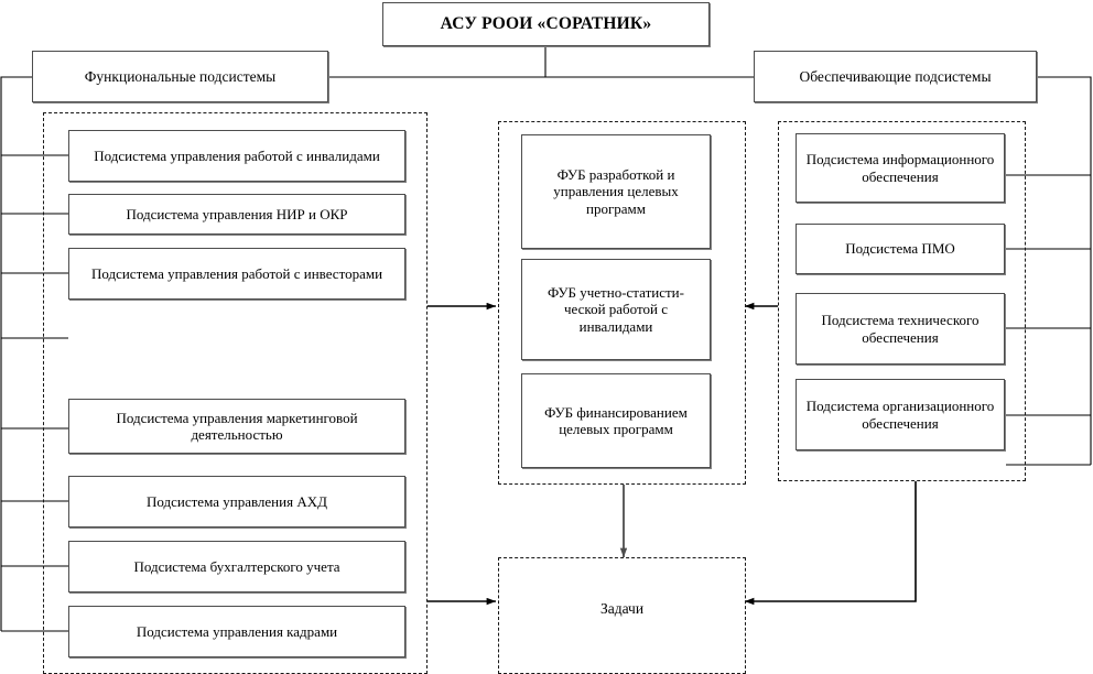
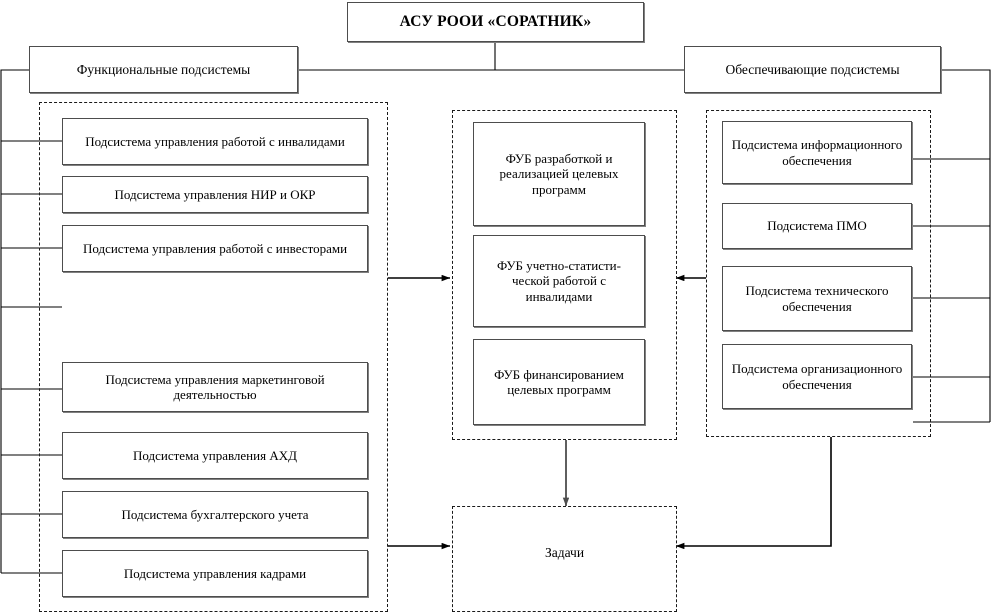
  АСУ РООИ «СОРАТНИК»
  Функциональные подсистемы
  Обеспечивающие подсистемы
  Задачи
  Подсистема управления работой с инвалидами
  Подсистема управления НИР и ОКР
  Подсистема управления работой с инвесторами
  Подсистема управления маркетинговой деятельностью
  Подсистема управления АХД
  Подсистема бухгалтерского учета
  Подсистема управления кадрами
- ФУБ разработкой и управления целевых программ
+ ФУБ разработкой и реализацией целевых программ
  ФУБ учетно-статисти-
  ческой работой с инвалидами
  ФУБ финансированием целевых программ
  Подсистема информационного обеспечения
  Подсистема ПМО
  Подсистема технического обеспечения
  Подсистема организационного обеспечения
